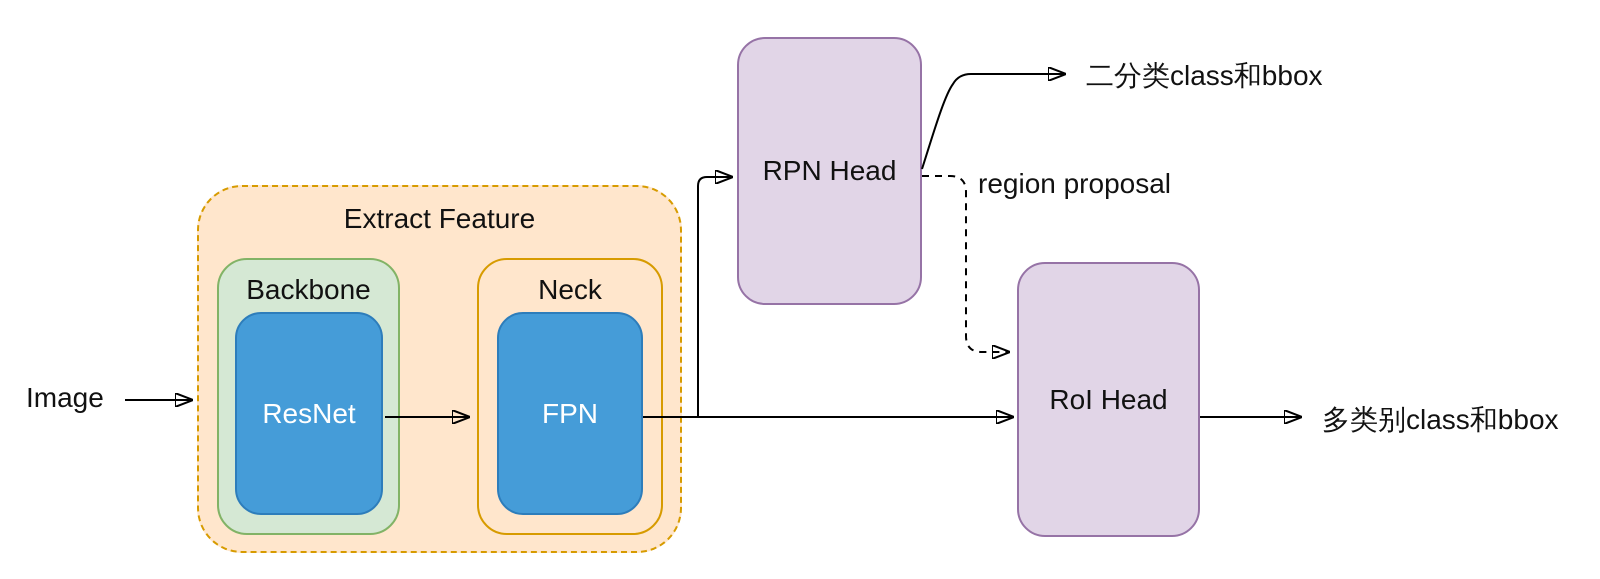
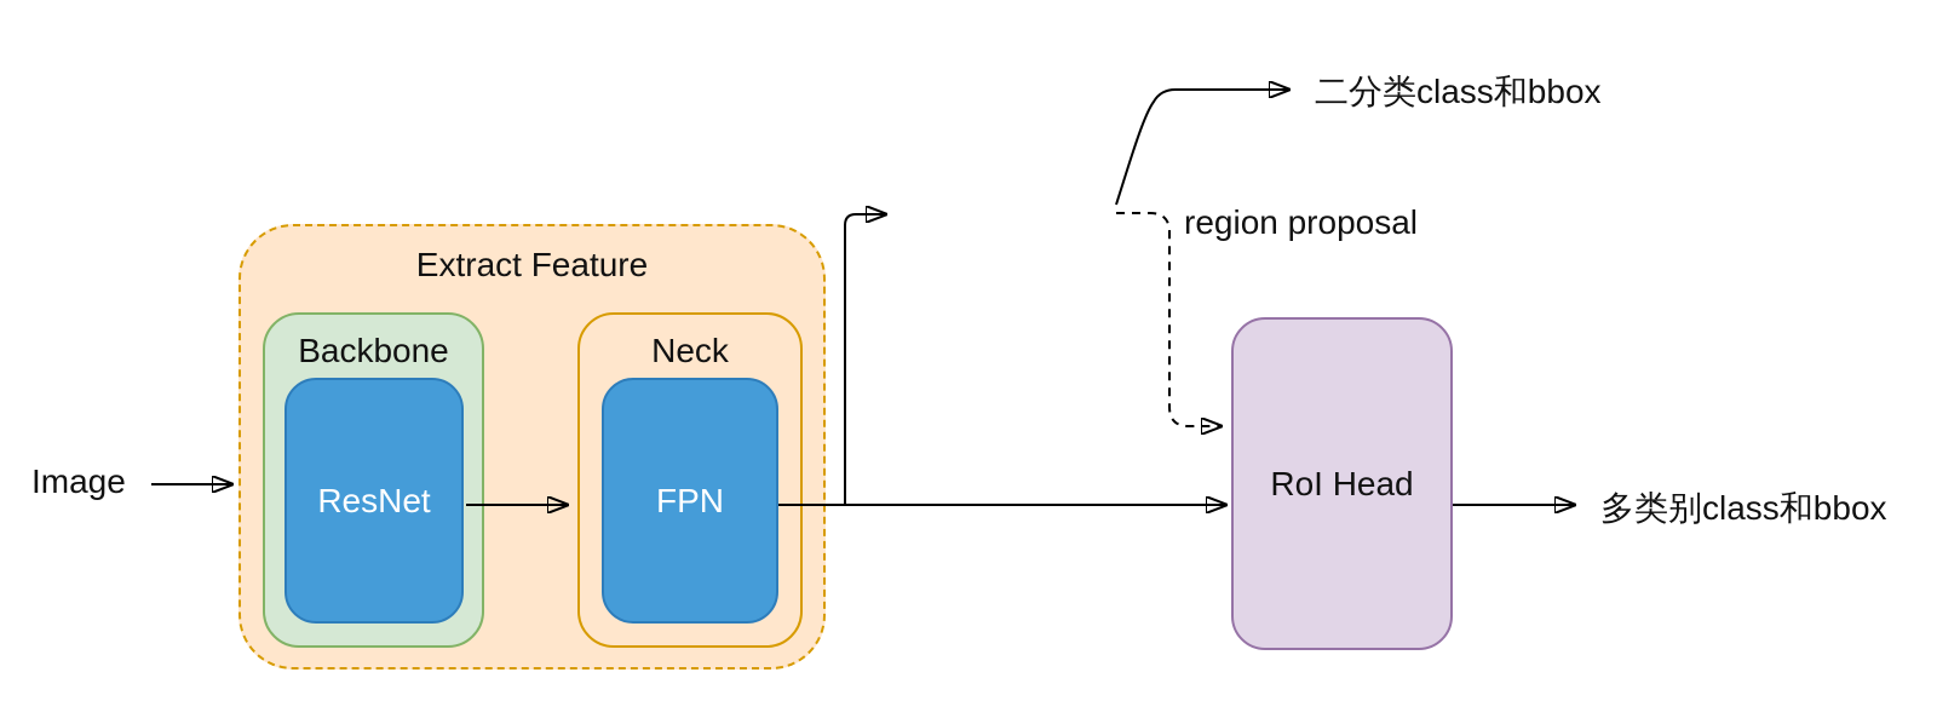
  Extract Feature
  Backbone
  Neck
  ResNet
  FPN
- RPN Head
  RoI Head
  Image
  二分类class和bbox
  region proposal
  多类别class和bbox
